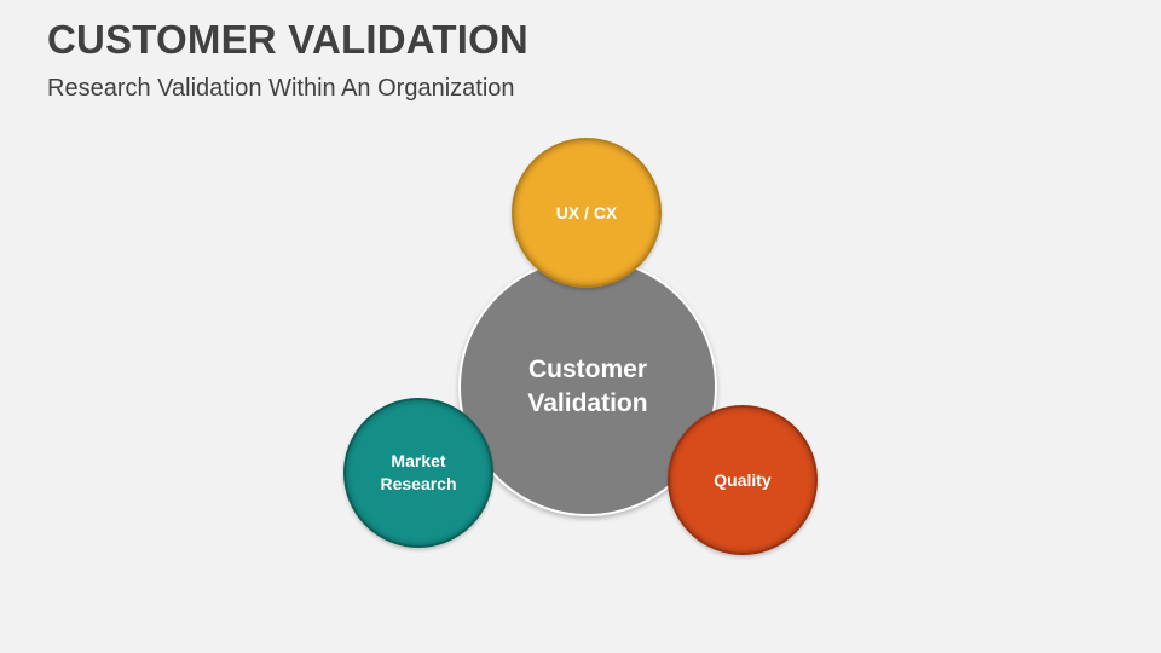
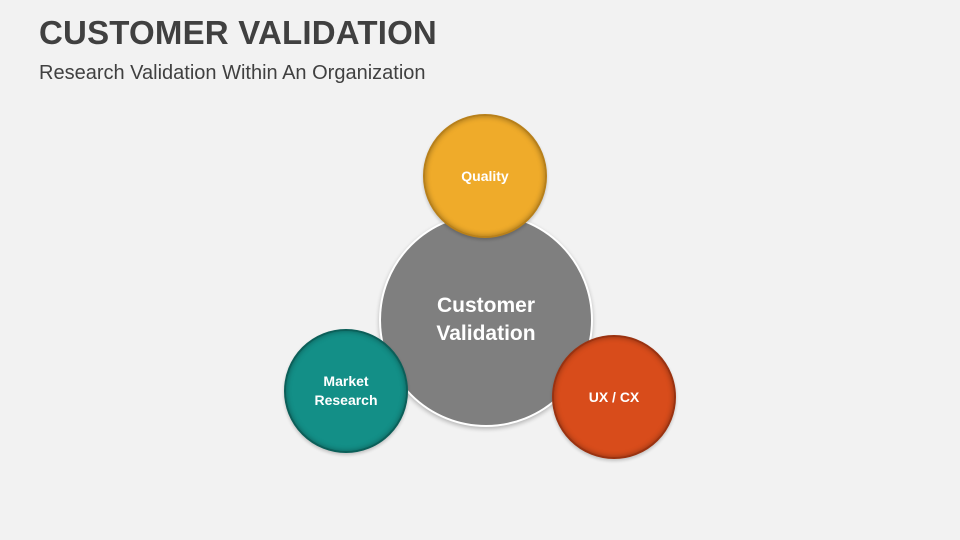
  CUSTOMER VALIDATION
  Research Validation Within An Organization
  Customer
  Validation
- UX / CX
+ Quality
  Market
  Research
- Quality
+ UX / CX
